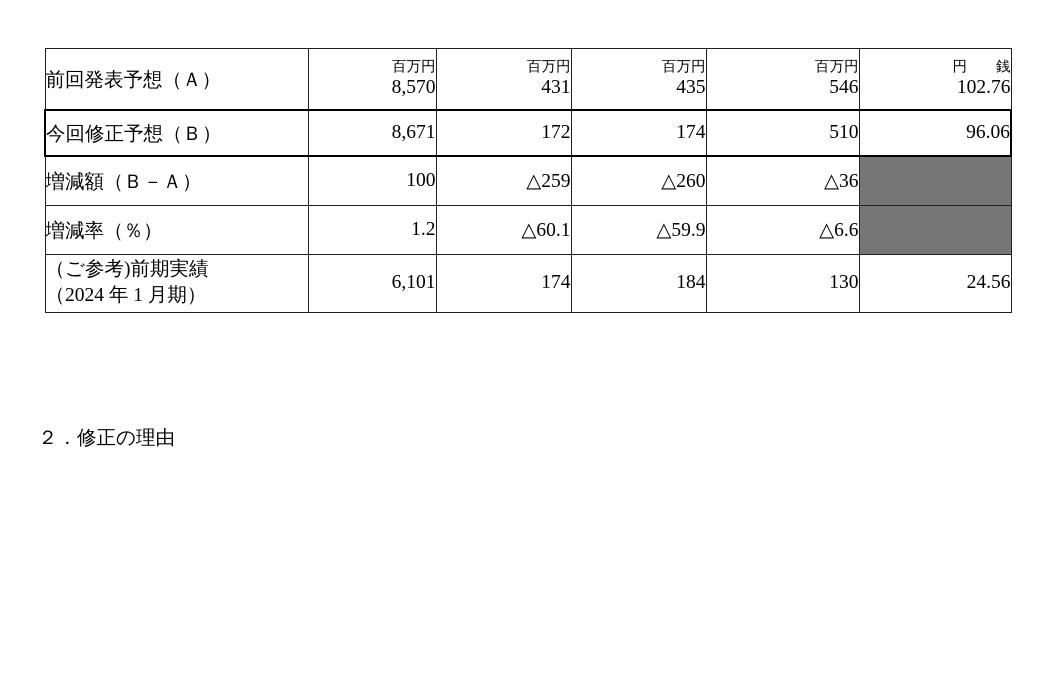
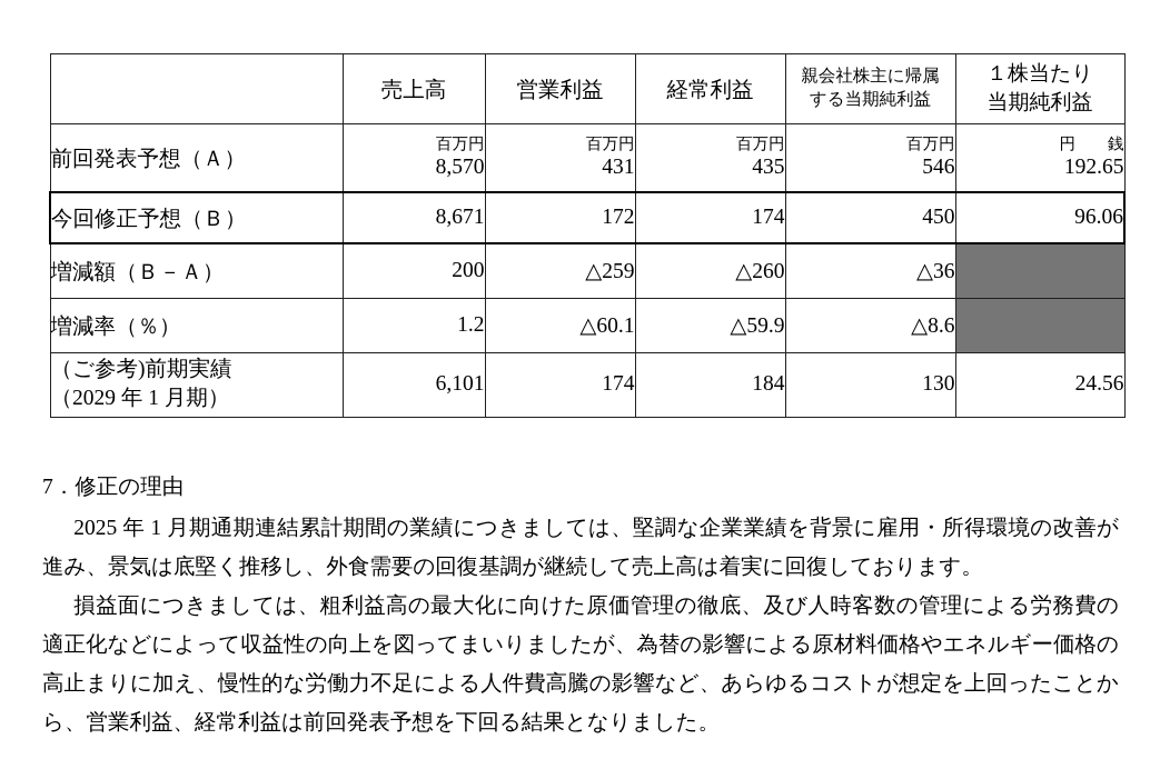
+ 	売上高	営業利益	経常利益	親会社株主に帰属 する当期純利益	１株当たり 当期純利益
- 前回発表予想（Ａ）	百万円 8,570	百万円 431	百万円 435	百万円 546	円 銭 102.76
+ 前回発表予想（Ａ）	百万円 8,570	百万円 431	百万円 435	百万円 546	円 銭 192.65
- 今回修正予想（Ｂ）	8,671	172	174	510	96.06
+ 今回修正予想（Ｂ）	8,671	172	174	450	96.06
- 増減額（Ｂ－Ａ）	100	△259	△260	△36
+ 増減額（Ｂ－Ａ）	200	△259	△260	△36
- 増減率（％）	1.2	△60.1	△59.9	△6.6
+ 増減率（％）	1.2	△60.1	△59.9	△8.6
- （ご参考)前期実績 （2024 年 1 月期）	6,101	174	184	130	24.56
+ （ご参考)前期実績 （2029 年 1 月期）	6,101	174	184	130	24.56
- ２．修正の理由
+ 7．修正の理由
+ 2025 年 1 月期通期連結累計期間の業績につきましては、堅調な企業業績を背景に雇用・所得環境の改善が進み、景気は底堅く推移し、外食需要の回復基調が継続して売上高は着実に回復しております。
+ 損益面につきましては、粗利益高の最大化に向けた原価管理の徹底、及び人時客数の管理による労務費の適正化などによって収益性の向上を図ってまいりましたが、為替の影響による原材料価格やエネルギー価格の高止まりに加え、慢性的な労働力不足による人件費高騰の影響など、あらゆるコストが想定を上回ったことから、営業利益、経常利益は前回発表予想を下回る結果となりました。
